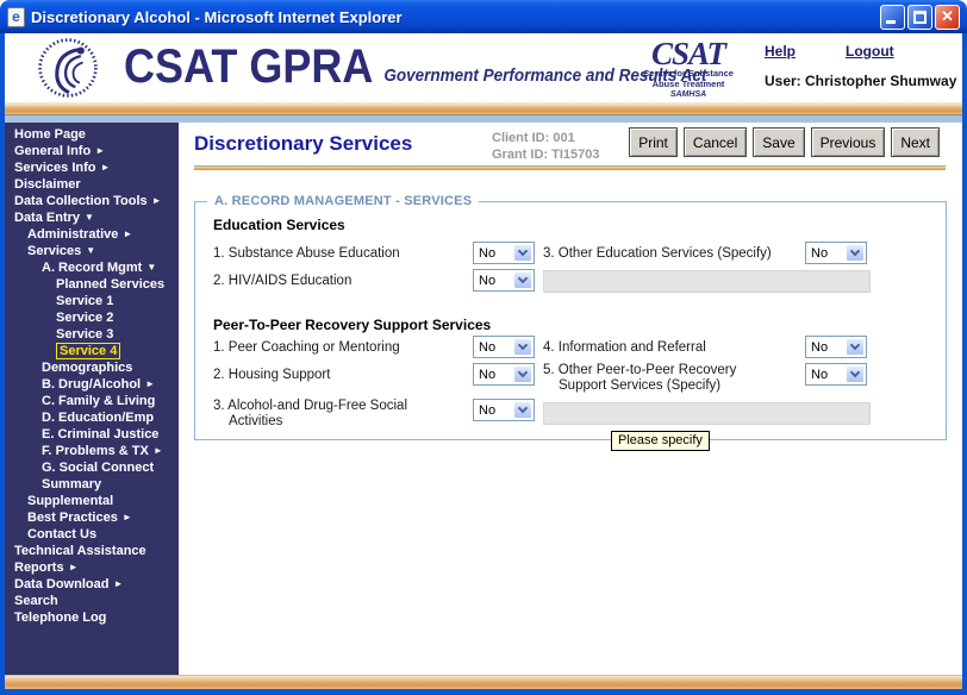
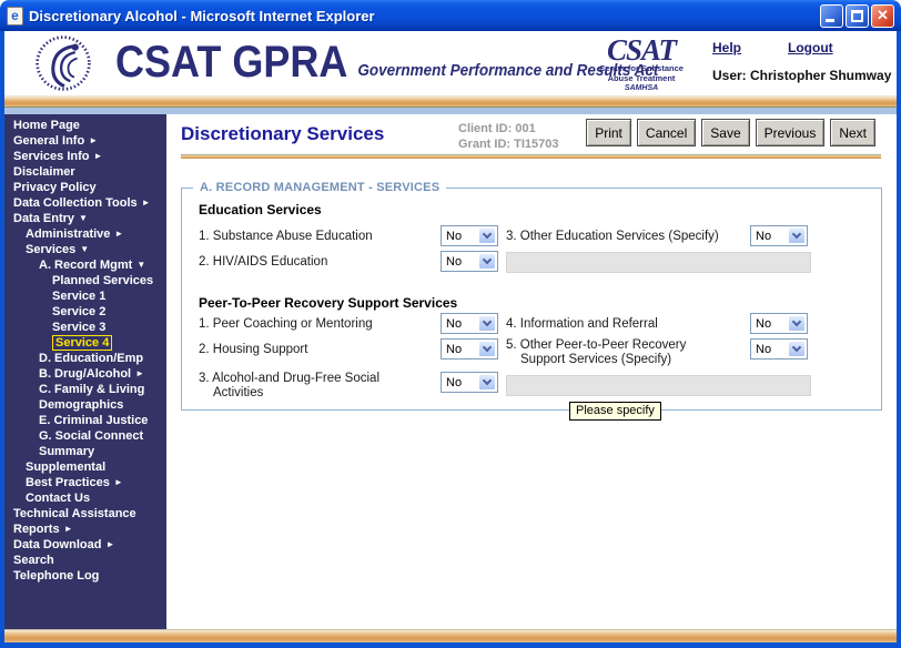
  e
  Discretionary Alcohol - Microsoft Internet Explorer
  ✕
  CSAT GPRA
  Government Performance and Results Act
  CSAT
  Center for Substance
  Abuse Treatment
  Help
  Logout
  User: Christopher Shumway
  Home Page
  General Info ►
  Services Info ►
  Disclaimer
+ Privacy Policy
  Data Collection Tools ►
  Data Entry ▼
  Administrative ►
  Services ▼
  A. Record Mgmt ▼
  Planned Services
  Service 1
  Service 2
  Service 3
  Service 4
- Demographics
+ D. Education/Emp
  B. Drug/Alcohol ►
  C. Family & Living
- D. Education/Emp
+ Demographics
  E. Criminal Justice
- F. Problems & TX ►
  G. Social Connect
  Summary
  Supplemental
  Best Practices ►
  Contact Us
  Technical Assistance
  Reports ►
  Data Download ►
  Search
  Telephone Log
  Discretionary Services
  Client ID: 001
  Grant ID: TI15703
  Print
  Cancel
  Save
  Previous
  Next
  A. RECORD MANAGEMENT - SERVICES
  Education Services
  1. Substance Abuse Education
  No
  3. Other Education Services (Specify)
  No
  2. HIV/AIDS Education
  No
  Peer-To-Peer Recovery Support Services
  1. Peer Coaching or Mentoring
  No
  4. Information and Referral
  No
  2. Housing Support
  No
  5. Other Peer-to-Peer Recovery Support Services (Specify)
  No
  3. Alcohol-and Drug-Free Social Activities
  No
  Please specify
